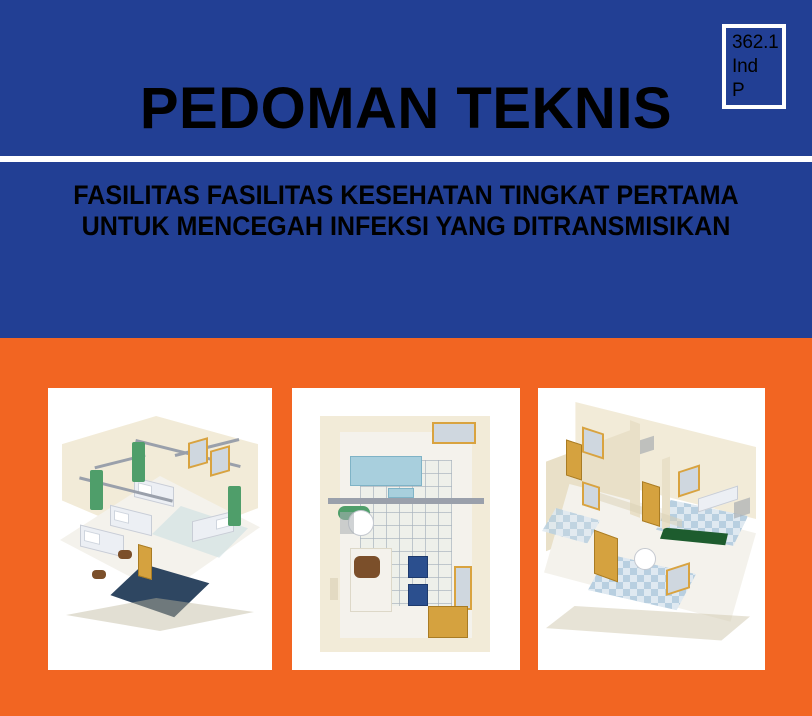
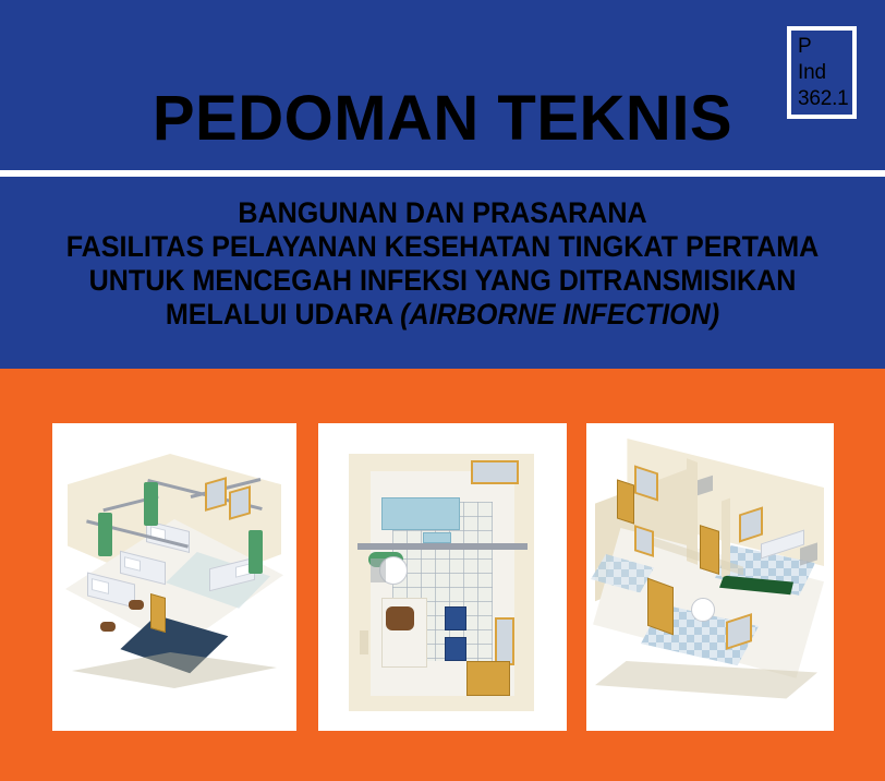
- 362.1
+ P
  Ind
- P
+ 362.1
  PEDOMAN TEKNIS
+ BANGUNAN DAN PRASARANA
- FASILITAS FASILITAS KESEHATAN TINGKAT PERTAMA
+ FASILITAS PELAYANAN KESEHATAN TINGKAT PERTAMA
  UNTUK MENCEGAH INFEKSI YANG DITRANSMISIKAN
+ MELALUI UDARA (AIRBORNE INFECTION)
